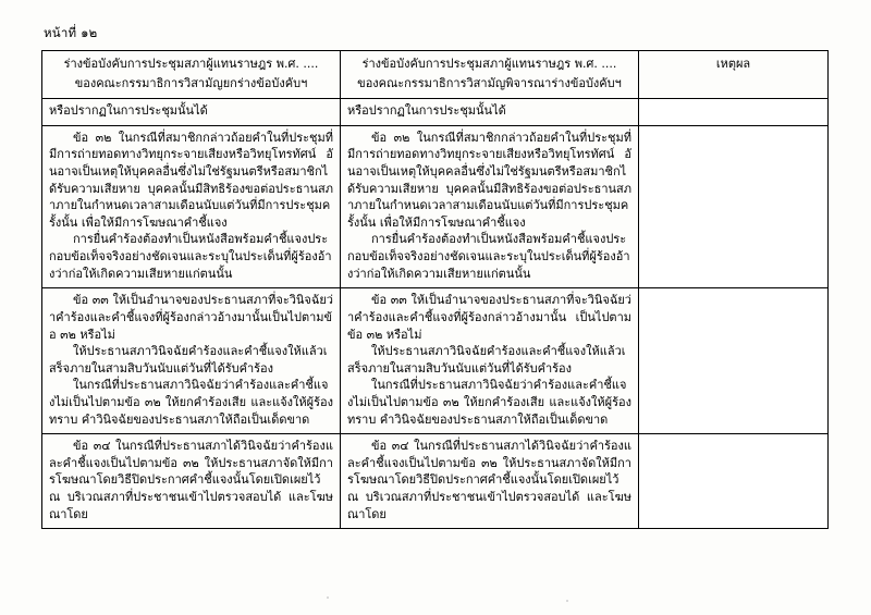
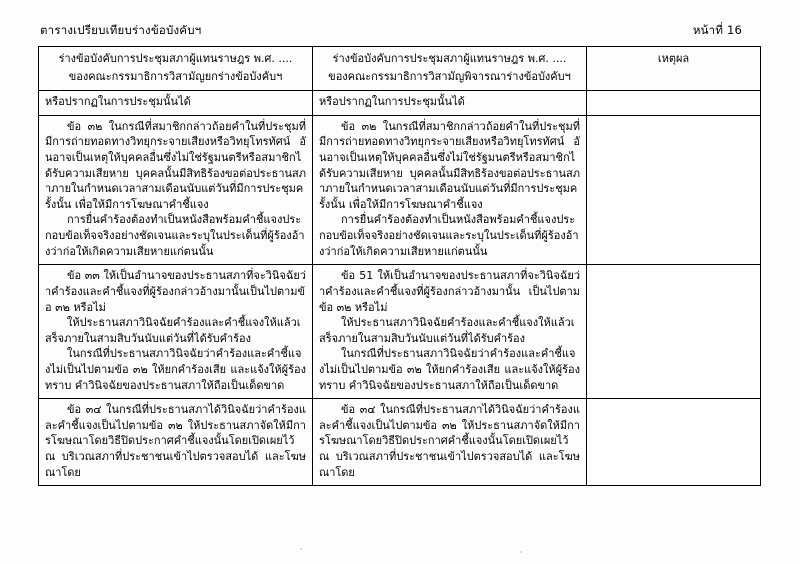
+ ตารางเปรียบเทียบร่างข้อบังคับฯ
- หน้าที่ ๑๒
+ หน้าที่ 16
  ร่างข้อบังคับการประชุมสภาผู้แทนราษฎร พ.ศ. .... ของคณะกรรมาธิการวิสามัญยกร่างข้อบังคับฯ	ร่างข้อบังคับการประชุมสภาผู้แทนราษฎร พ.ศ. .... ของคณะกรรมาธิการวิสามัญพิจารณาร่างข้อบังคับฯ	เหตุผล
  หรือปรากฏในการประชุมนั้นได้	หรือปรากฏในการประชุมนั้นได้
  ข้อ ๓๒ ในกรณีที่สมาชิกกล่าวถ้อยคำในที่ประชุมที่มีการถ่ายทอดทางวิทยุกระจายเสียงหรือวิทยุโทรทัศน์ อันอาจเป็นเหตุให้บุคคลอื่นซึ่งไม่ใช่รัฐมนตรีหรือสมาชิกได้รับความเสียหาย บุคคลนั้นมีสิทธิร้องขอต่อประธานสภาภายในกำหนดเวลาสามเดือนนับแต่วันที่มีการประชุมครั้งนั้น เพื่อให้มีการโฆษณาคำชี้แจง การยื่นคำร้องต้องทำเป็นหนังสือพร้อมคำชี้แจงประกอบข้อเท็จจริงอย่างชัดเจนและระบุในประเด็นที่ผู้ร้องอ้างว่าก่อให้เกิดความเสียหายแก่ตนนั้น	ข้อ ๓๒ ในกรณีที่สมาชิกกล่าวถ้อยคำในที่ประชุมที่มีการถ่ายทอดทางวิทยุกระจายเสียงหรือวิทยุโทรทัศน์ อันอาจเป็นเหตุให้บุคคลอื่นซึ่งไม่ใช่รัฐมนตรีหรือสมาชิกได้รับความเสียหาย บุคคลนั้นมีสิทธิร้องขอต่อประธานสภาภายในกำหนดเวลาสามเดือนนับแต่วันที่มีการประชุมครั้งนั้น เพื่อให้มีการโฆษณาคำชี้แจง การยื่นคำร้องต้องทำเป็นหนังสือพร้อมคำชี้แจงประกอบข้อเท็จจริงอย่างชัดเจนและระบุในประเด็นที่ผู้ร้องอ้างว่าก่อให้เกิดความเสียหายแก่ตนนั้น
- ข้อ ๓๓ ให้เป็นอำนาจของประธานสภาที่จะวินิจฉัยว่าคำร้องและคำชี้แจงที่ผู้ร้องกล่าวอ้างมานั้นเป็นไปตามข้อ ๓๒ หรือไม่ ให้ประธานสภาวินิจฉัยคำร้องและคำชี้แจงให้แล้วเสร็จภายในสามสิบวันนับแต่วันที่ได้รับคำร้อง ในกรณีที่ประธานสภาวินิจฉัยว่าคำร้องและคำชี้แจงไม่เป็นไปตามข้อ ๓๒ ให้ยกคำร้องเสีย และแจ้งให้ผู้ร้องทราบ คำวินิจฉัยของประธานสภาให้ถือเป็นเด็ดขาด	ข้อ ๓๓ ให้เป็นอำนาจของประธานสภาที่จะวินิจฉัยว่าคำร้องและคำชี้แจงที่ผู้ร้องกล่าวอ้างมานั้น เป็นไปตามข้อ ๓๒ หรือไม่ ให้ประธานสภาวินิจฉัยคำร้องและคำชี้แจงให้แล้วเสร็จภายในสามสิบวันนับแต่วันที่ได้รับคำร้อง ในกรณีที่ประธานสภาวินิจฉัยว่าคำร้องและคำชี้แจงไม่เป็นไปตามข้อ ๓๒ ให้ยกคำร้องเสีย และแจ้งให้ผู้ร้องทราบ คำวินิจฉัยของประธานสภาให้ถือเป็นเด็ดขาด
+ ข้อ ๓๓ ให้เป็นอำนาจของประธานสภาที่จะวินิจฉัยว่าคำร้องและคำชี้แจงที่ผู้ร้องกล่าวอ้างมานั้นเป็นไปตามข้อ ๓๒ หรือไม่ ให้ประธานสภาวินิจฉัยคำร้องและคำชี้แจงให้แล้วเสร็จภายในสามสิบวันนับแต่วันที่ได้รับคำร้อง ในกรณีที่ประธานสภาวินิจฉัยว่าคำร้องและคำชี้แจงไม่เป็นไปตามข้อ ๓๒ ให้ยกคำร้องเสีย และแจ้งให้ผู้ร้องทราบ คำวินิจฉัยของประธานสภาให้ถือเป็นเด็ดขาด	ข้อ 51 ให้เป็นอำนาจของประธานสภาที่จะวินิจฉัยว่าคำร้องและคำชี้แจงที่ผู้ร้องกล่าวอ้างมานั้น เป็นไปตามข้อ ๓๒ หรือไม่ ให้ประธานสภาวินิจฉัยคำร้องและคำชี้แจงให้แล้วเสร็จภายในสามสิบวันนับแต่วันที่ได้รับคำร้อง ในกรณีที่ประธานสภาวินิจฉัยว่าคำร้องและคำชี้แจงไม่เป็นไปตามข้อ ๓๒ ให้ยกคำร้องเสีย และแจ้งให้ผู้ร้องทราบ คำวินิจฉัยของประธานสภาให้ถือเป็นเด็ดขาด
  ข้อ ๓๔ ในกรณีที่ประธานสภาได้วินิจฉัยว่าคำร้องและคำชี้แจงเป็นไปตามข้อ ๓๒ ให้ประธานสภาจัดให้มีการโฆษณาโดยวิธีปิดประกาศคำชี้แจงนั้นโดยเปิดเผยไว้ ณ บริเวณสภาที่ประชาชนเข้าไปตรวจสอบได้ และโฆษณาโดย	ข้อ ๓๔ ในกรณีที่ประธานสภาได้วินิจฉัยว่าคำร้องและคำชี้แจงเป็นไปตามข้อ ๓๒ ให้ประธานสภาจัดให้มีการโฆษณาโดยวิธีปิดประกาศคำชี้แจงนั้นโดยเปิดเผยไว้ ณ บริเวณสภาที่ประชาชนเข้าไปตรวจสอบได้ และโฆษณาโดย
